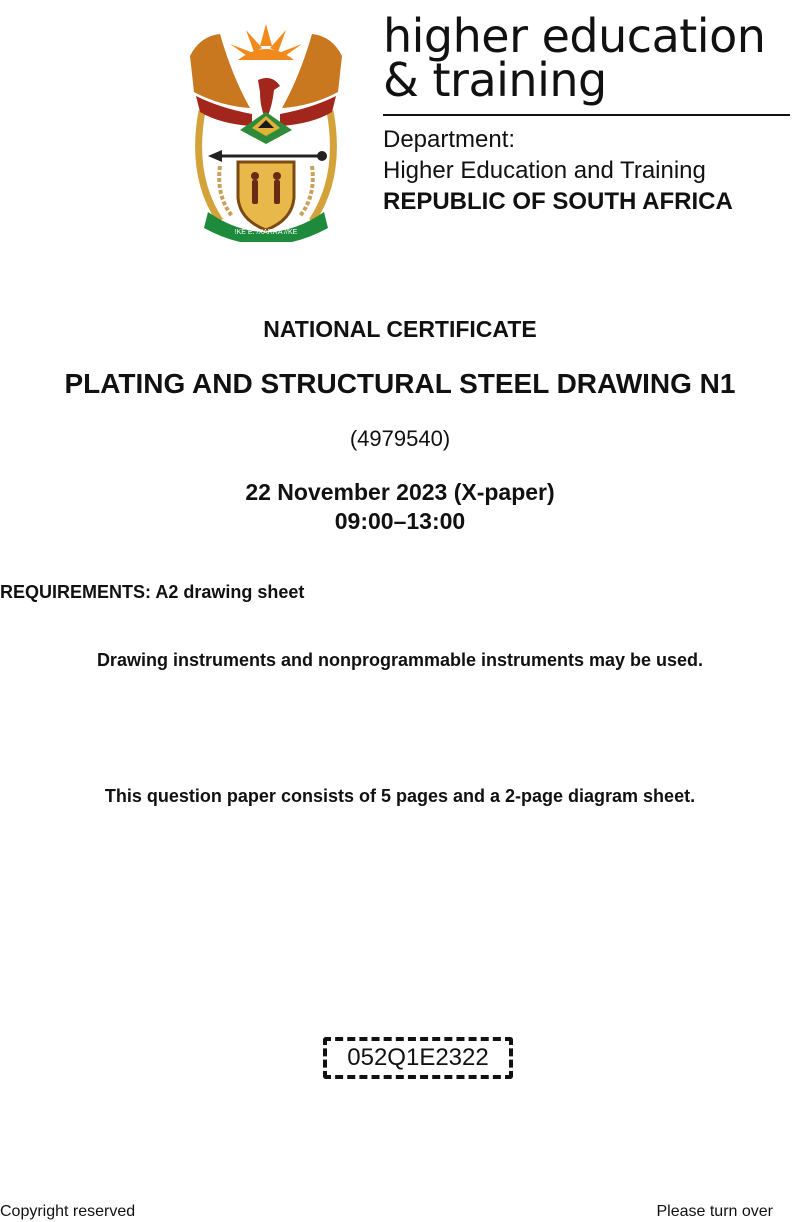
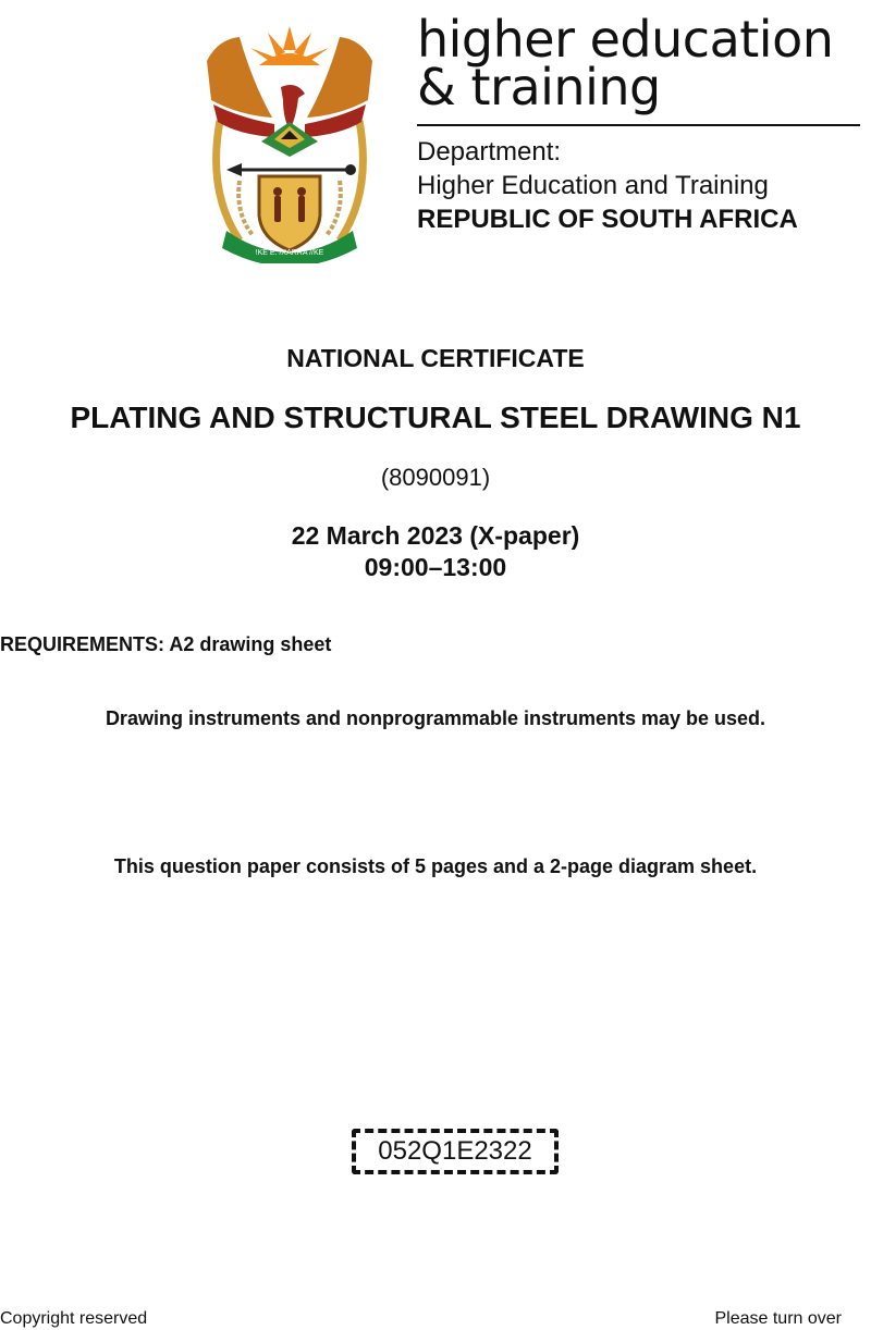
  higher education
  & training
  Department:
  Higher Education and Training
  REPUBLIC OF SOUTH AFRICA
  NATIONAL CERTIFICATE
  PLATING AND STRUCTURAL STEEL DRAWING N1
- (4979540)
+ (8090091)
- 22 November 2023 (X-paper)
+ 22 March 2023 (X-paper)
  09:00–13:00
  REQUIREMENTS: A2 drawing sheet
  Drawing instruments and nonprogrammable instruments may be used.
  This question paper consists of 5 pages and a 2-page diagram sheet.
  052Q1E2322
  Copyright reserved
  Please turn over
